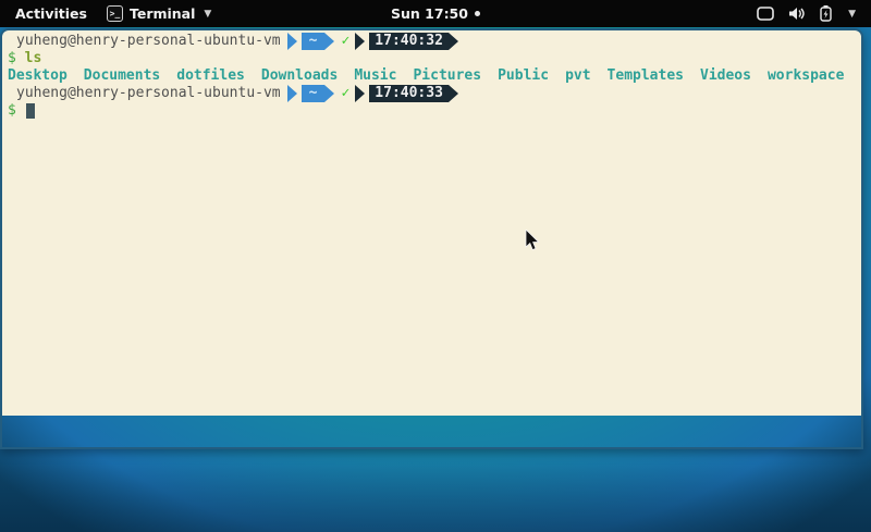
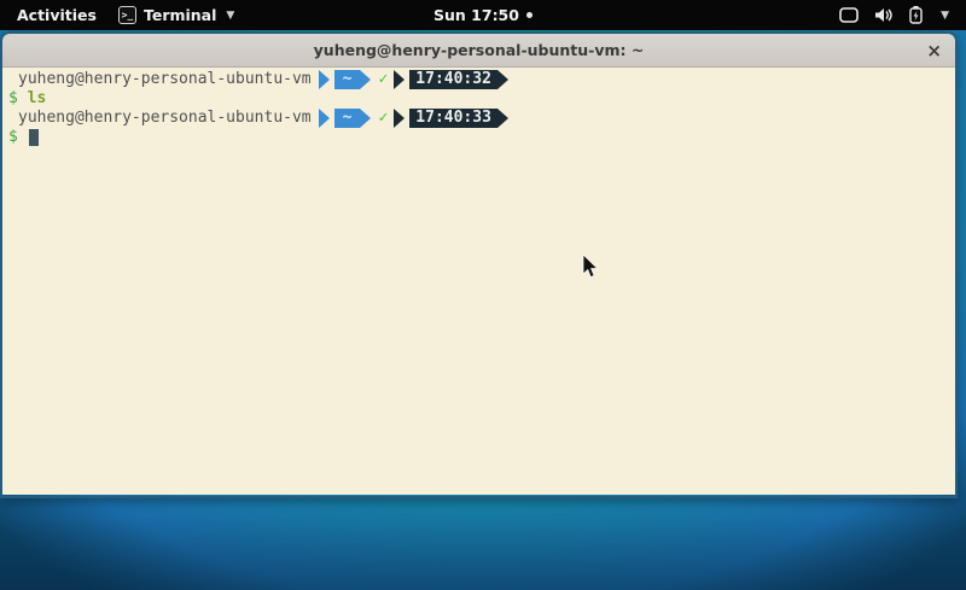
  Sun 17:50
  Activities
  >_
  Terminal
  ▼
  ▼
+ yuheng@henry-personal-ubuntu-vm: ~
+ ×
  yuheng@henry-personal-ubuntu-vm
  ~
  ✓
  17:40:32
  $
  ls
- Desktop
- Documents
- dotfiles
- Downloads
- Music
- Pictures
- Public
- pvt
- Templates
- Videos
- workspace
  yuheng@henry-personal-ubuntu-vm
  ~
  ✓
  17:40:33
  $
